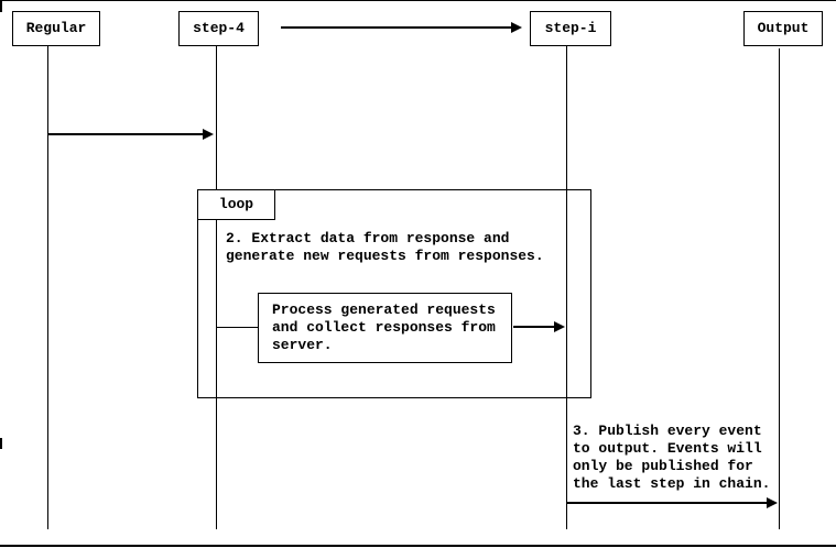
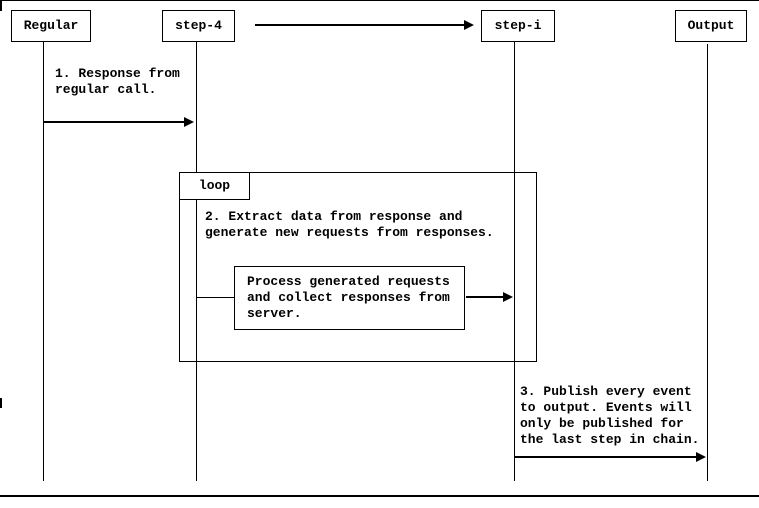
  Regular
  step-4
  step-i
  Output
+ 1. Response from
+ regular call.
  loop
  2. Extract data from response and
  generate new requests from responses.
  Process generated requests
  and collect responses from
  server.
  3. Publish every event
  to output. Events will
  only be published for
  the last step in chain.
